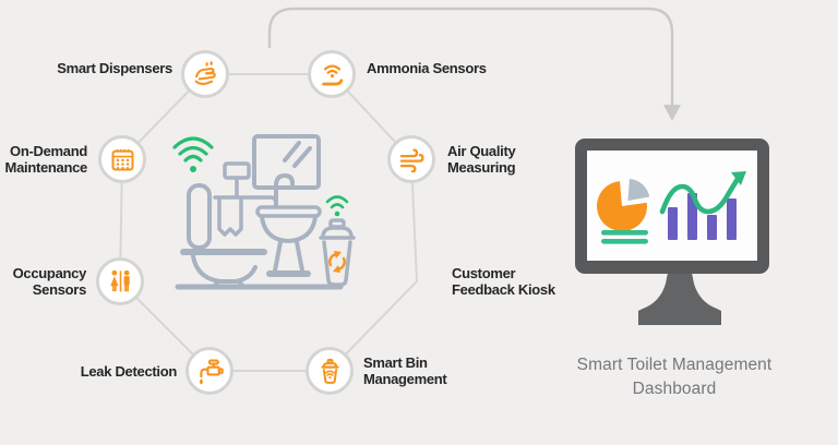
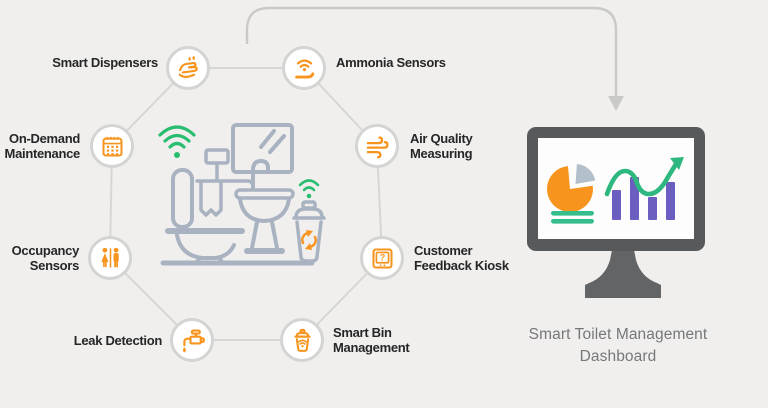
+ ?
  Smart Dispensers
  Ammonia Sensors
  Air Quality
  Measuring
  Customer
  Feedback Kiosk
  Smart Bin
  Management
  Leak Detection
  Occupancy
  Sensors
  On-Demand
  Maintenance
  Smart Toilet Management
  Dashboard
